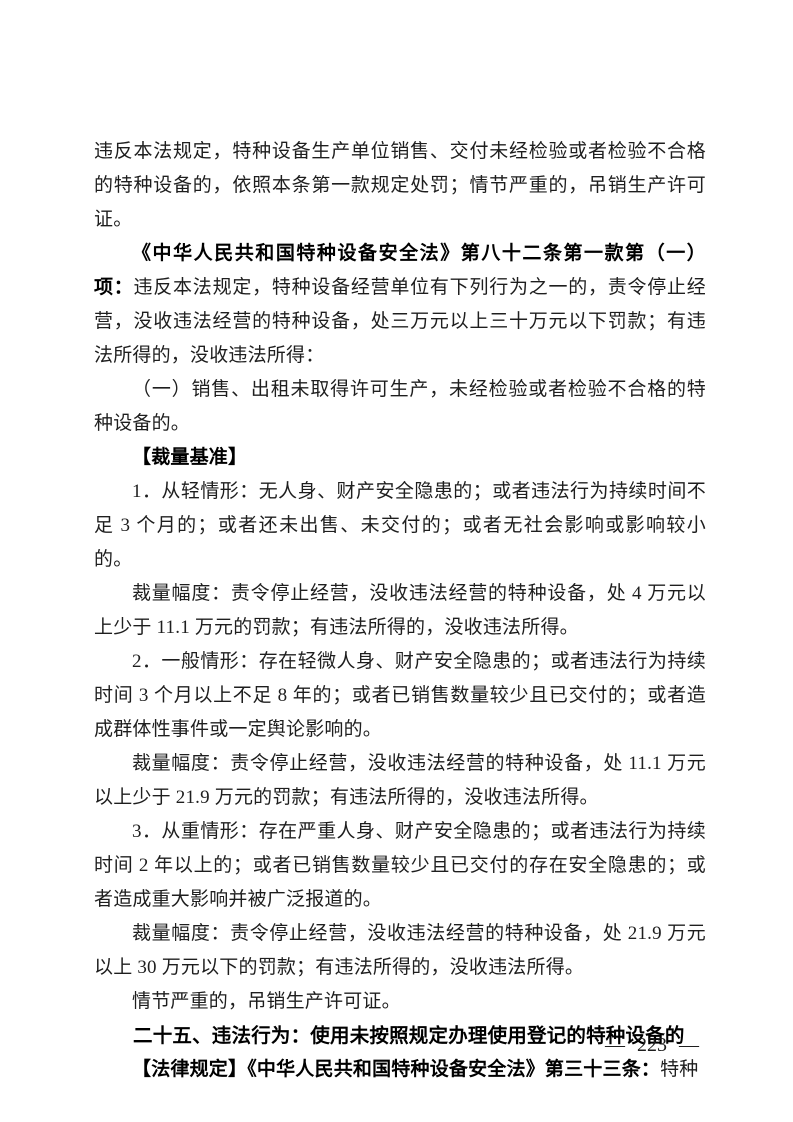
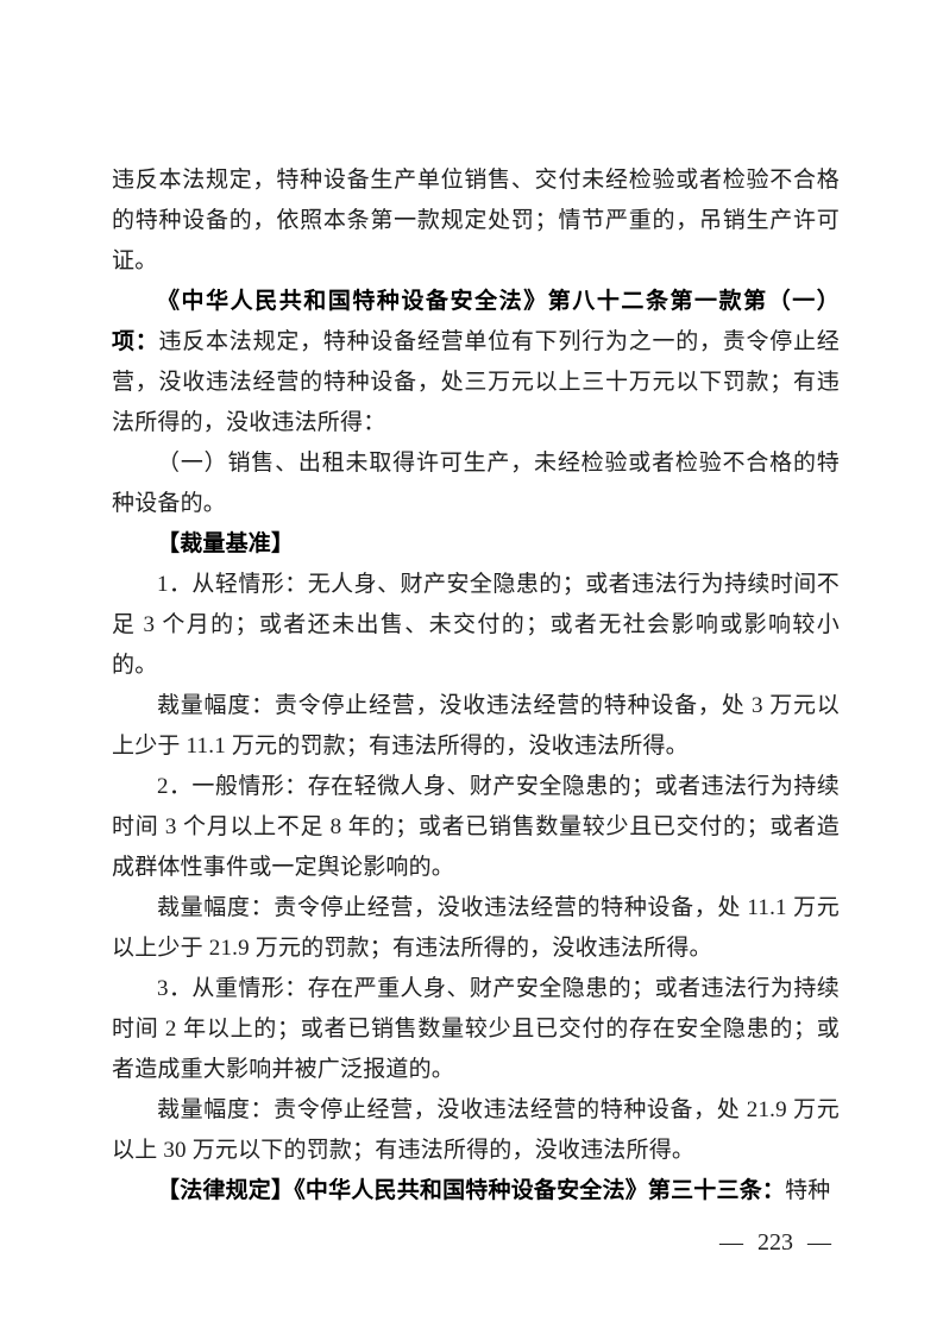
  违反本法规定，特种设备生产单位销售、交付未经检验或者检验不合格的特种设备的，依照本条第一款规定处罚；情节严重的，吊销生产许可证。
  《中华人民共和国特种设备安全法》第八十二条第一款第（一）项：违反本法规定，特种设备经营单位有下列行为之一的，责令停止经营，没收违法经营的特种设备，处三万元以上三十万元以下罚款；有违法所得的，没收违法所得：
  （一）销售、出租未取得许可生产，未经检验或者检验不合格的特种设备的。
  【裁量基准】
  1．从轻情形：无人身、财产安全隐患的；或者违法行为持续时间不足 3 个月的；或者还未出售、未交付的；或者无社会影响或影响较小的。
- 裁量幅度：责令停止经营，没收违法经营的特种设备，处 4 万元以上少于 11.1 万元的罚款；有违法所得的，没收违法所得。
+ 裁量幅度：责令停止经营，没收违法经营的特种设备，处 3 万元以上少于 11.1 万元的罚款；有违法所得的，没收违法所得。
  2．一般情形：存在轻微人身、财产安全隐患的；或者违法行为持续时间 3 个月以上不足 8 年的；或者已销售数量较少且已交付的；或者造成群体性事件或一定舆论影响的。
  裁量幅度：责令停止经营，没收违法经营的特种设备，处 11.1 万元以上少于 21.9 万元的罚款；有违法所得的，没收违法所得。
  3．从重情形：存在严重人身、财产安全隐患的；或者违法行为持续时间 2 年以上的；或者已销售数量较少且已交付的存在安全隐患的；或者造成重大影响并被广泛报道的。
  裁量幅度：责令停止经营，没收违法经营的特种设备，处 21.9 万元以上 30 万元以下的罚款；有违法所得的，没收违法所得。
- 情节严重的，吊销生产许可证。
- 二十五、违法行为：使用未按照规定办理使用登记的特种设备的
  【法律规定】《中华人民共和国特种设备安全法》第三十三条：特种
  — 223 —
